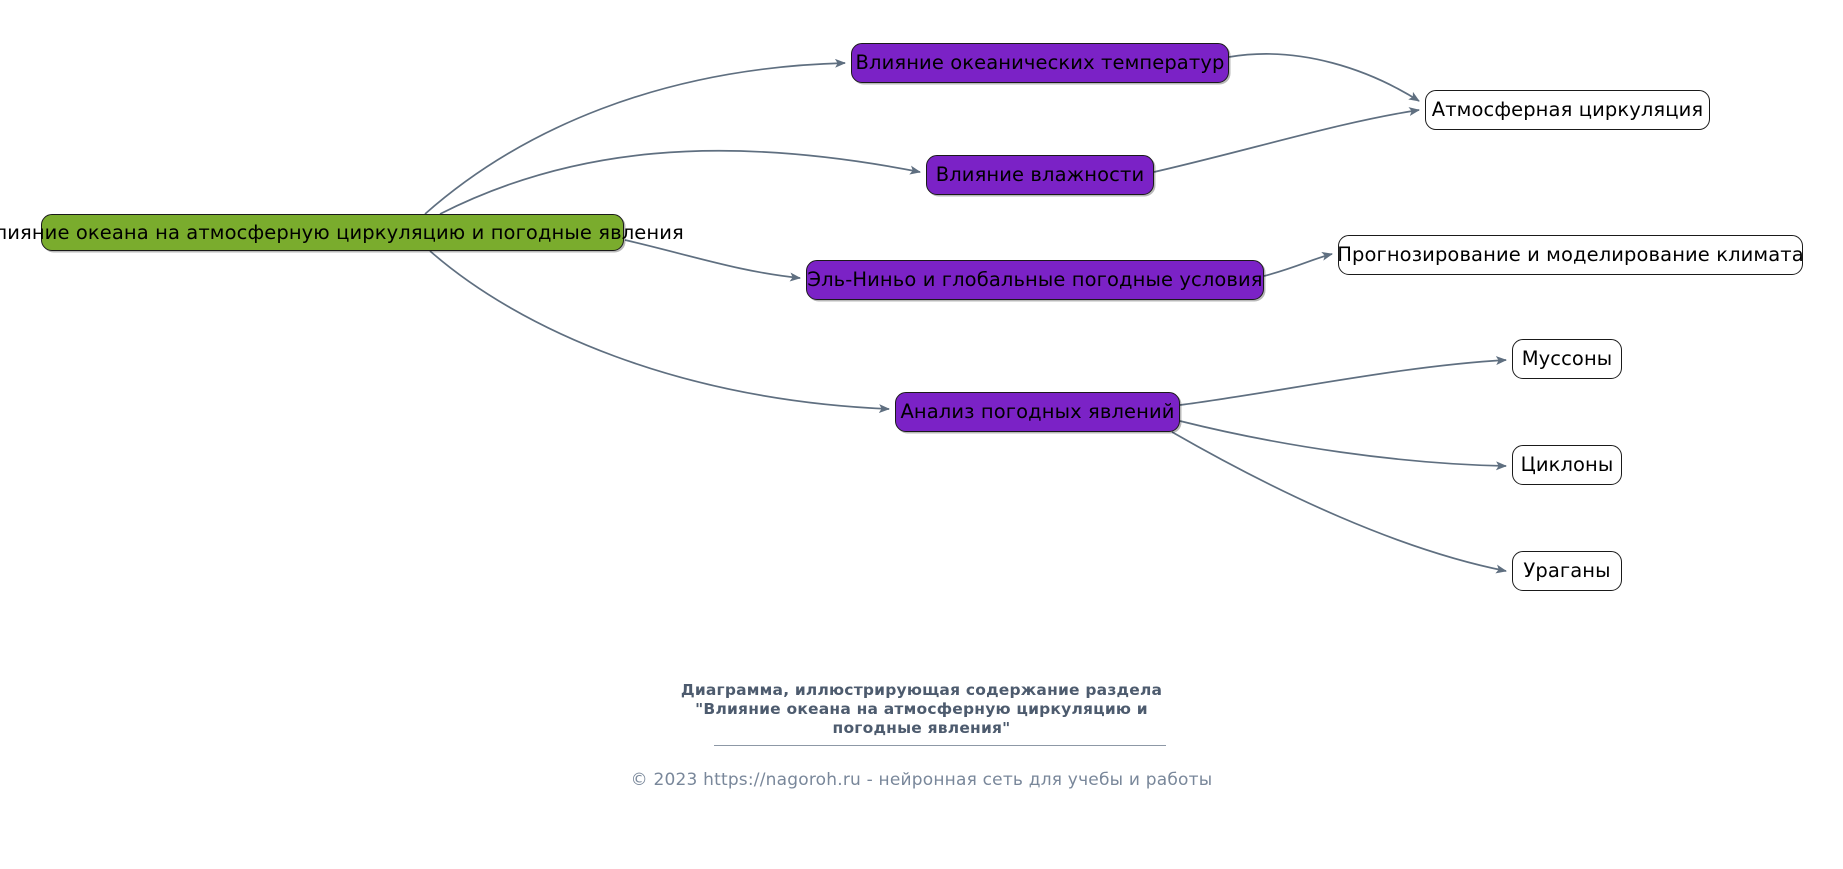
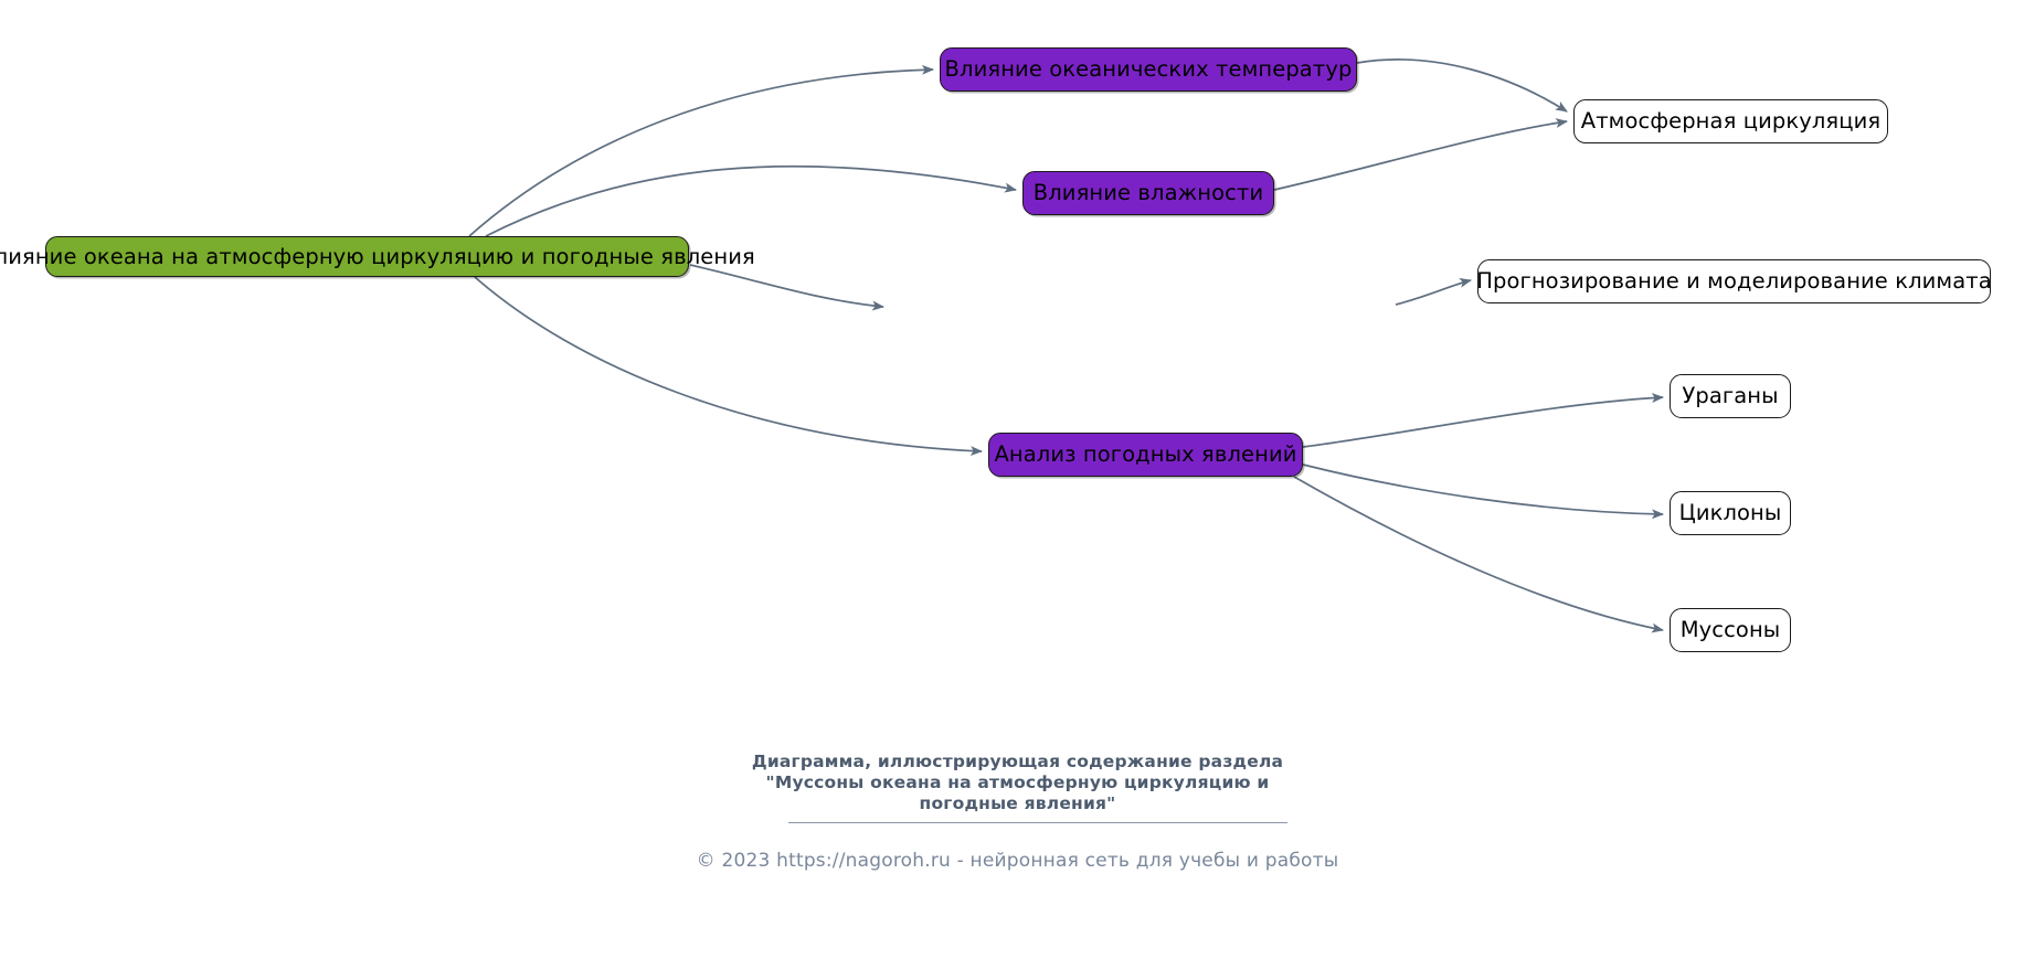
  лияние океана на атмосферную циркуляцию и погодные явления
  Влияние океанических температур
  Влияние влажности
- Эль-Ниньо и глобальные погодные условия
  Анализ погодных явлений
  Атмосферная циркуляция
  Прогнозирование и моделирование климата
- Муссоны
+ Ураганы
  Циклоны
- Ураганы
+ Муссоны
  Диаграмма, иллюстрирующая содержание раздела
- "Влияние океана на атмосферную циркуляцию и
+ "Муссоны океана на атмосферную циркуляцию и
  погодные явления"
  © 2023 https://nagoroh.ru - нейронная сеть для учебы и работы
